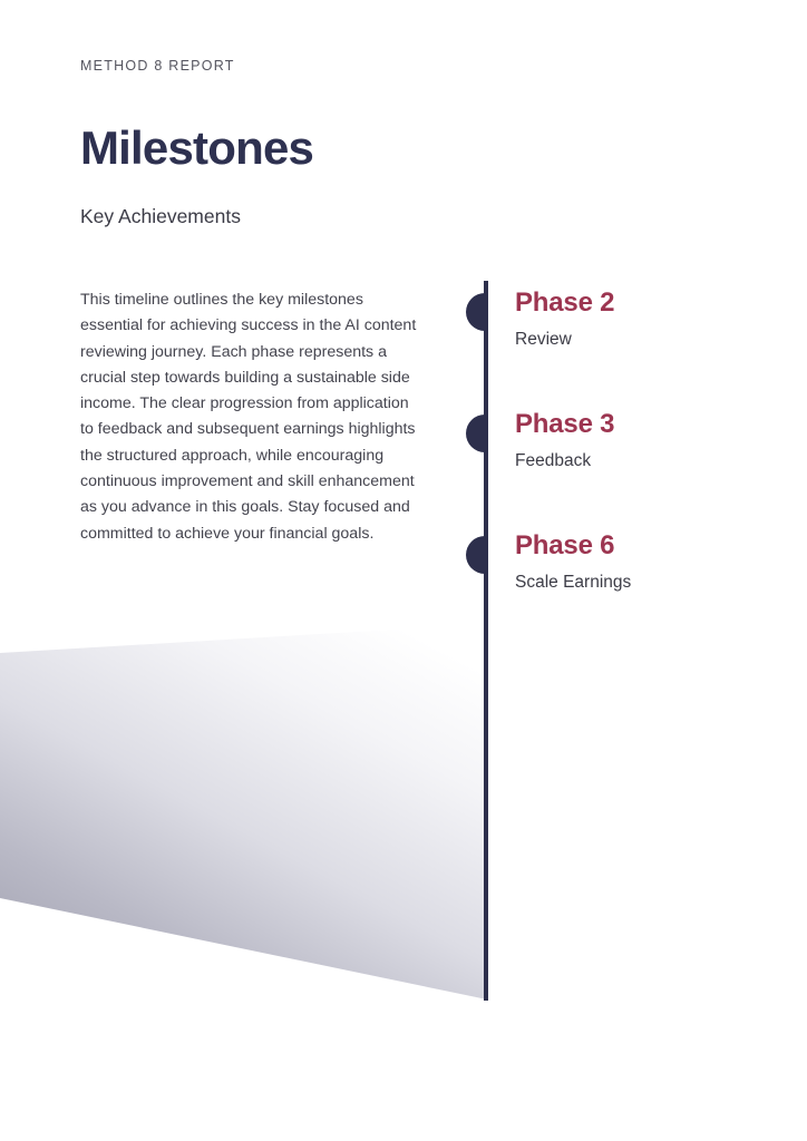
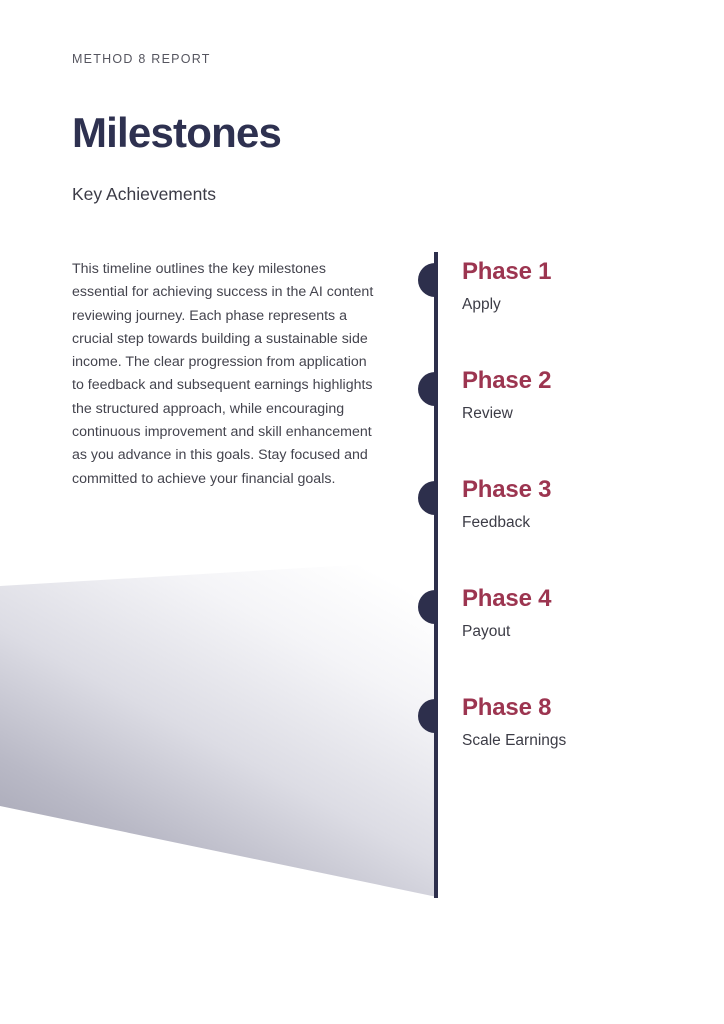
  METHOD 8 REPORT
  Milestones
  Key Achievements
  This timeline outlines the key milestones essential for achieving success in the AI content reviewing journey. Each phase represents a crucial step towards building a sustainable side income. The clear progression from application to feedback and subsequent earnings highlights the structured approach, while encouraging continuous improvement and skill enhancement as you advance in this goals. Stay focused and committed to achieve your financial goals.
+ Phase 1
+ Apply
  Phase 2
  Review
  Phase 3
  Feedback
+ Phase 4
+ Payout
- Phase 6
+ Phase 8
  Scale Earnings
